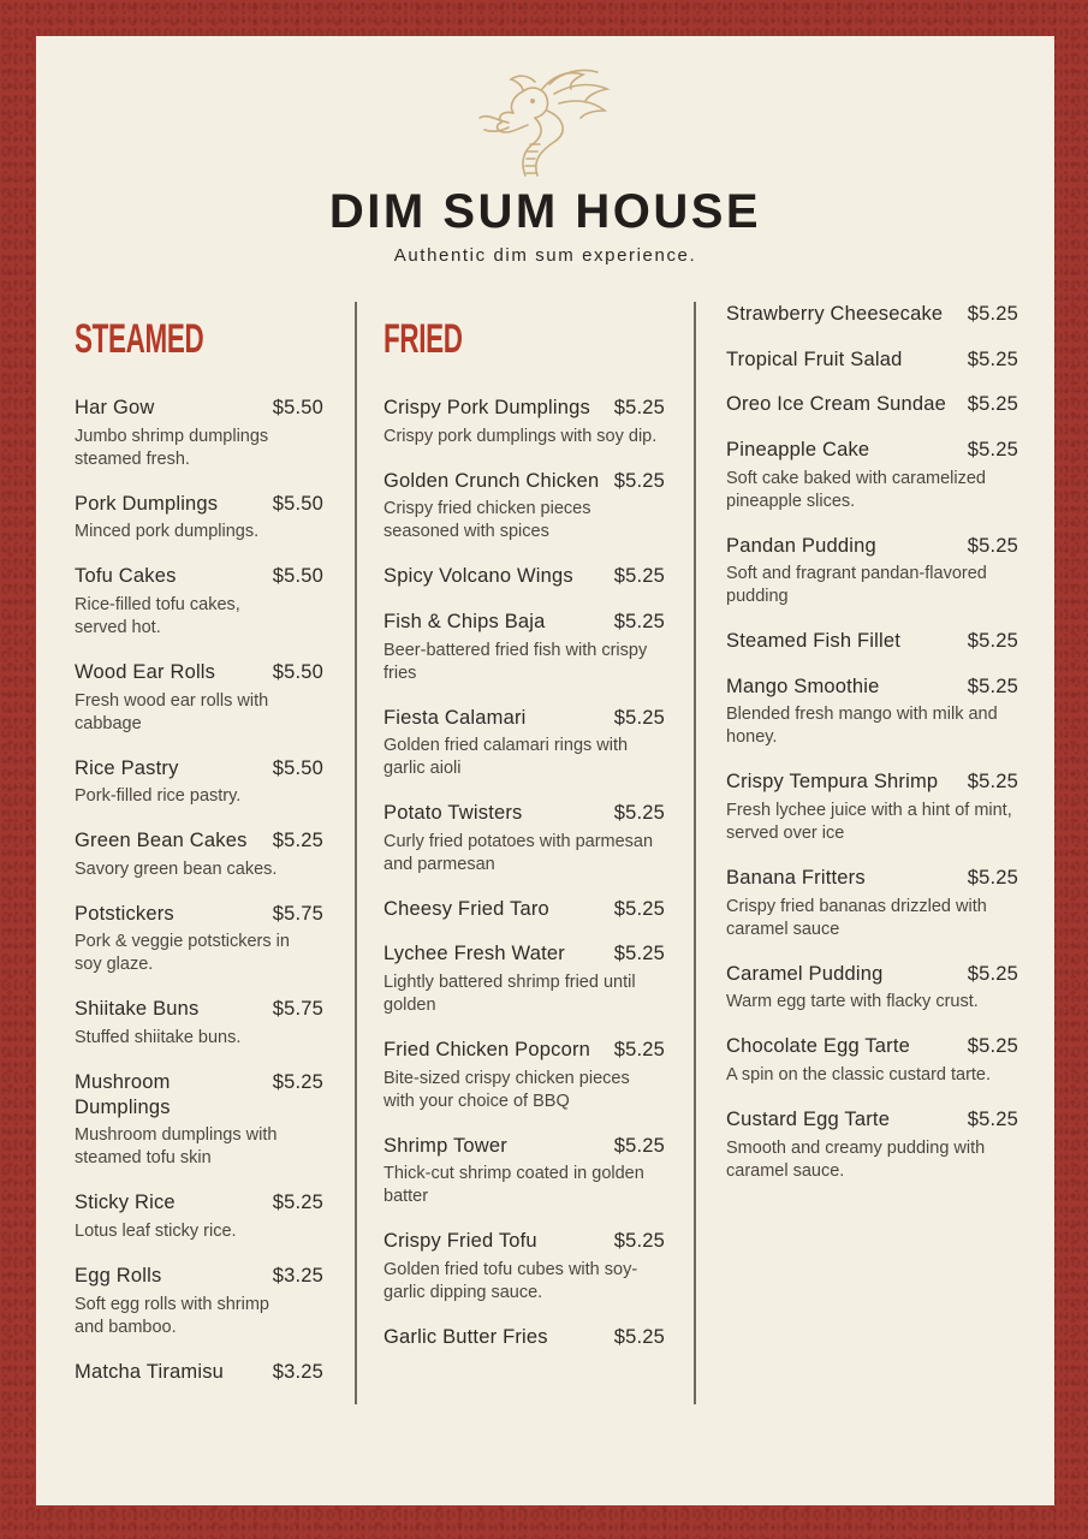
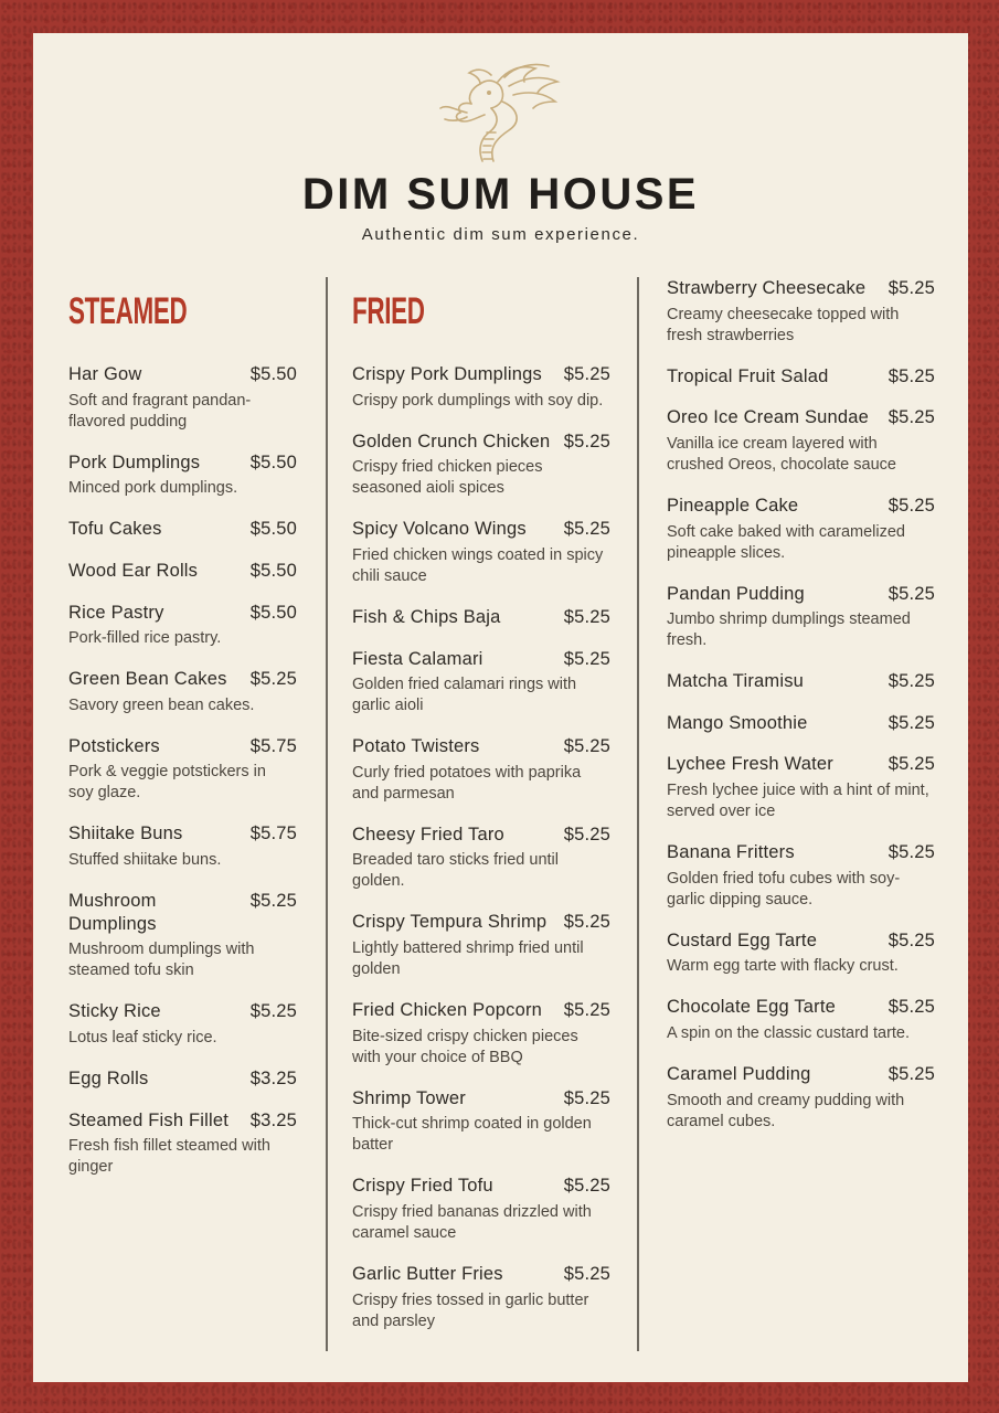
  DIM SUM HOUSE
  Authentic dim sum experience.
  STEAMED
  Har Gow
  $5.50
- Jumbo shrimp dumplings steamed fresh.
+ Soft and fragrant pandan-flavored pudding
  Pork Dumplings
  $5.50
  Minced pork dumplings.
  Tofu Cakes
  $5.50
- Rice-filled tofu cakes, served hot.
  Wood Ear Rolls
  $5.50
- Fresh wood ear rolls with cabbage
  Rice Pastry
  $5.50
  Pork-filled rice pastry.
  Green Bean Cakes
  $5.25
  Savory green bean cakes.
  Potstickers
  $5.75
  Pork & veggie potstickers in soy glaze.
  Shiitake Buns
  $5.75
  Stuffed shiitake buns.
  Mushroom Dumplings
  $5.25
  Mushroom dumplings with steamed tofu skin
  Sticky Rice
  $5.25
  Lotus leaf sticky rice.
  Egg Rolls
  $3.25
- Soft egg rolls with shrimp and bamboo.
- Matcha Tiramisu
+ Steamed Fish Fillet
  $3.25
+ Fresh fish fillet steamed with ginger
  FRIED
  Crispy Pork Dumplings
  $5.25
  Crispy pork dumplings with soy dip.
  Golden Crunch Chicken
  $5.25
- Crispy fried chicken pieces seasoned with spices
+ Crispy fried chicken pieces seasoned aioli spices
  Spicy Volcano Wings
  $5.25
+ Fried chicken wings coated in spicy chili sauce
  Fish & Chips Baja
  $5.25
- Beer-battered fried fish with crispy fries
  Fiesta Calamari
  $5.25
  Golden fried calamari rings with garlic aioli
  Potato Twisters
  $5.25
- Curly fried potatoes with parmesan and parmesan
+ Curly fried potatoes with paprika and parmesan
  Cheesy Fried Taro
  $5.25
+ Breaded taro sticks fried until golden.
- Lychee Fresh Water
+ Crispy Tempura Shrimp
  $5.25
  Lightly battered shrimp fried until golden
  Fried Chicken Popcorn
  $5.25
  Bite-sized crispy chicken pieces with your choice of BBQ
  Shrimp Tower
  $5.25
  Thick-cut shrimp coated in golden batter
  Crispy Fried Tofu
  $5.25
- Golden fried tofu cubes with soy-garlic dipping sauce.
+ Crispy fried bananas drizzled with caramel sauce
  Garlic Butter Fries
  $5.25
+ Crispy fries tossed in garlic butter and parsley
  Strawberry Cheesecake
  $5.25
+ Creamy cheesecake topped with fresh strawberries
  Tropical Fruit Salad
  $5.25
  Oreo Ice Cream Sundae
  $5.25
+ Vanilla ice cream layered with crushed Oreos, chocolate sauce
  Pineapple Cake
  $5.25
  Soft cake baked with caramelized pineapple slices.
  Pandan Pudding
  $5.25
- Soft and fragrant pandan-flavored pudding
+ Jumbo shrimp dumplings steamed fresh.
- Steamed Fish Fillet
+ Matcha Tiramisu
  $5.25
  Mango Smoothie
  $5.25
- Blended fresh mango with milk and honey.
- Crispy Tempura Shrimp
+ Lychee Fresh Water
  $5.25
  Fresh lychee juice with a hint of mint, served over ice
  Banana Fritters
  $5.25
- Crispy fried bananas drizzled with caramel sauce
+ Golden fried tofu cubes with soy-garlic dipping sauce.
- Caramel Pudding
+ Custard Egg Tarte
  $5.25
  Warm egg tarte with flacky crust.
  Chocolate Egg Tarte
  $5.25
  A spin on the classic custard tarte.
- Custard Egg Tarte
+ Caramel Pudding
  $5.25
- Smooth and creamy pudding with caramel sauce.
+ Smooth and creamy pudding with caramel cubes.
